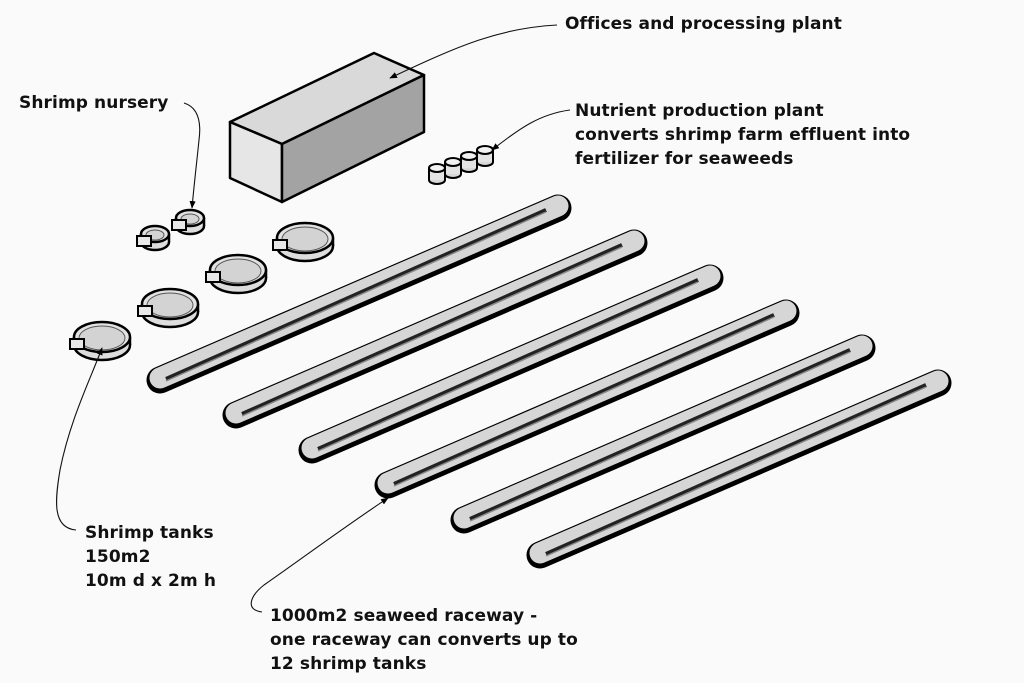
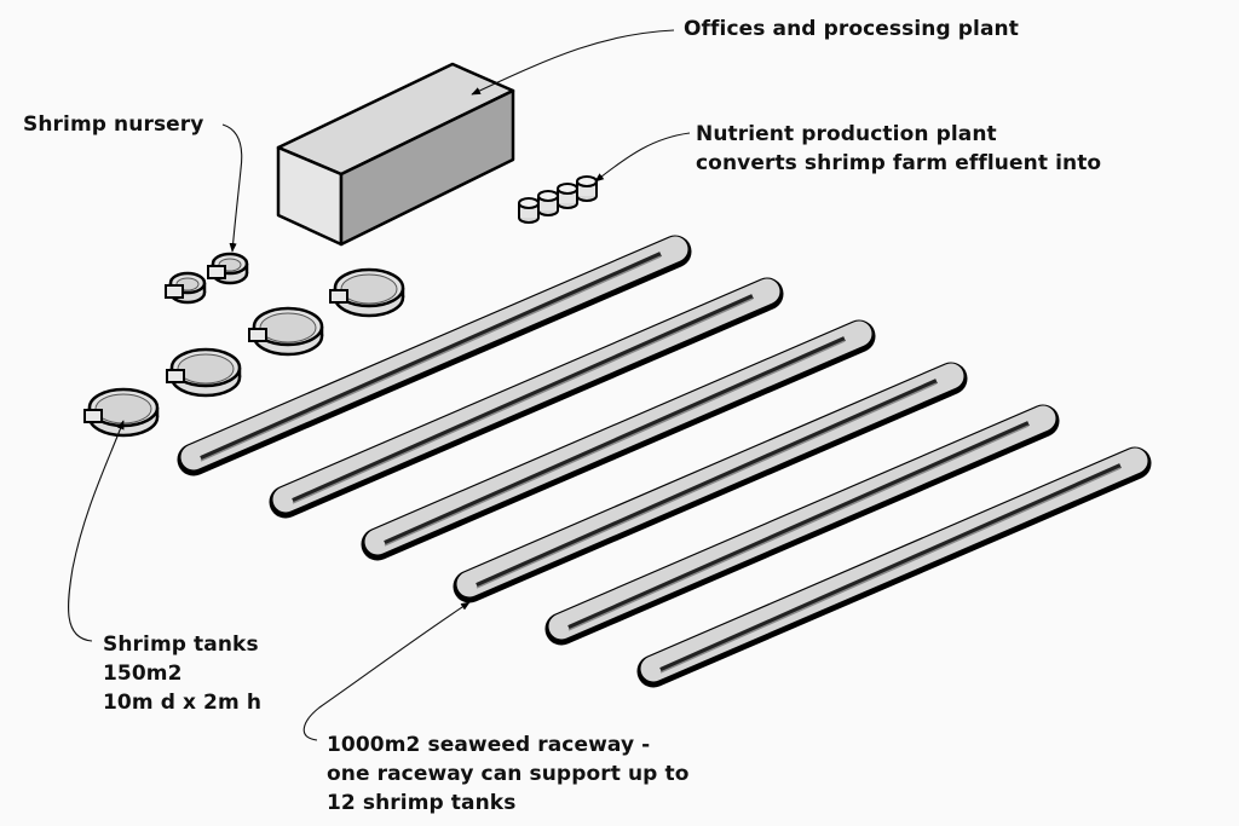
  Offices and processing plant
  Nutrient production plant
  converts shrimp farm effluent into
- fertilizer for seaweeds
  Shrimp nursery
  Shrimp tanks
  150m2
  10m d x 2m h
  1000m2 seaweed raceway -
- one raceway can converts up to
+ one raceway can support up to
  12 shrimp tanks
